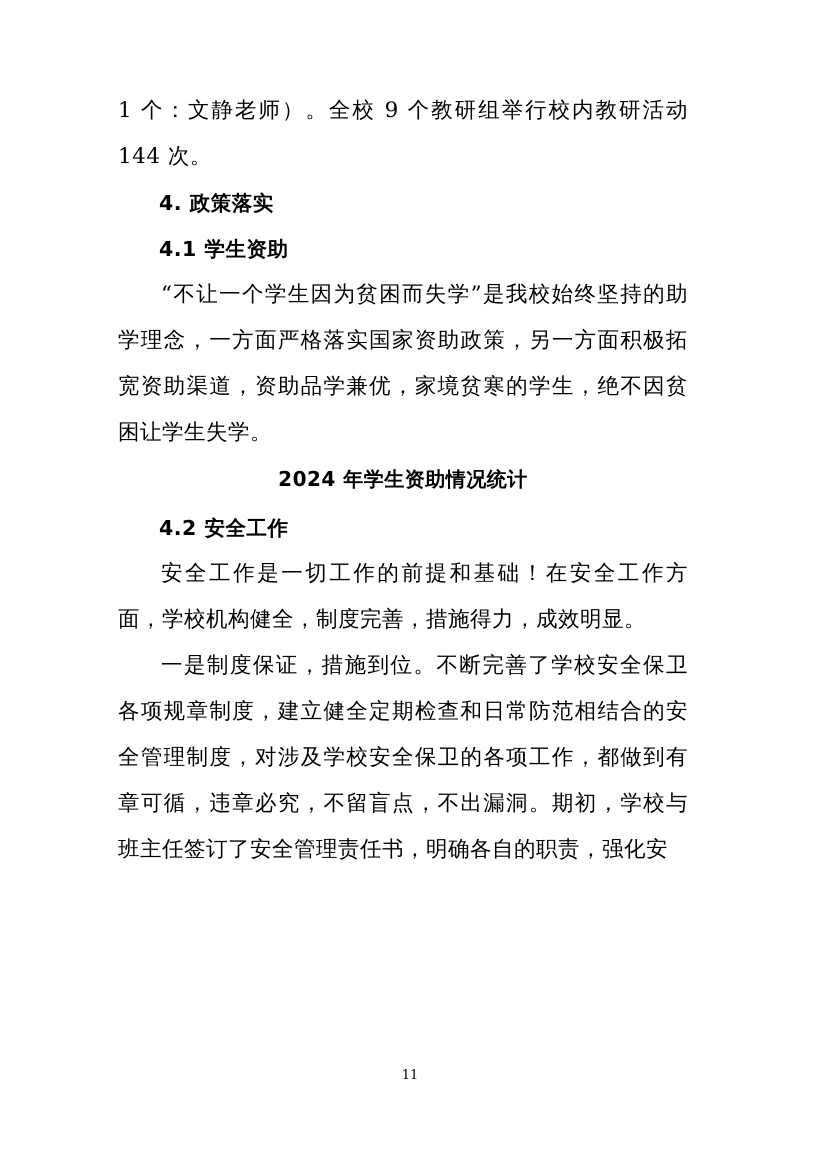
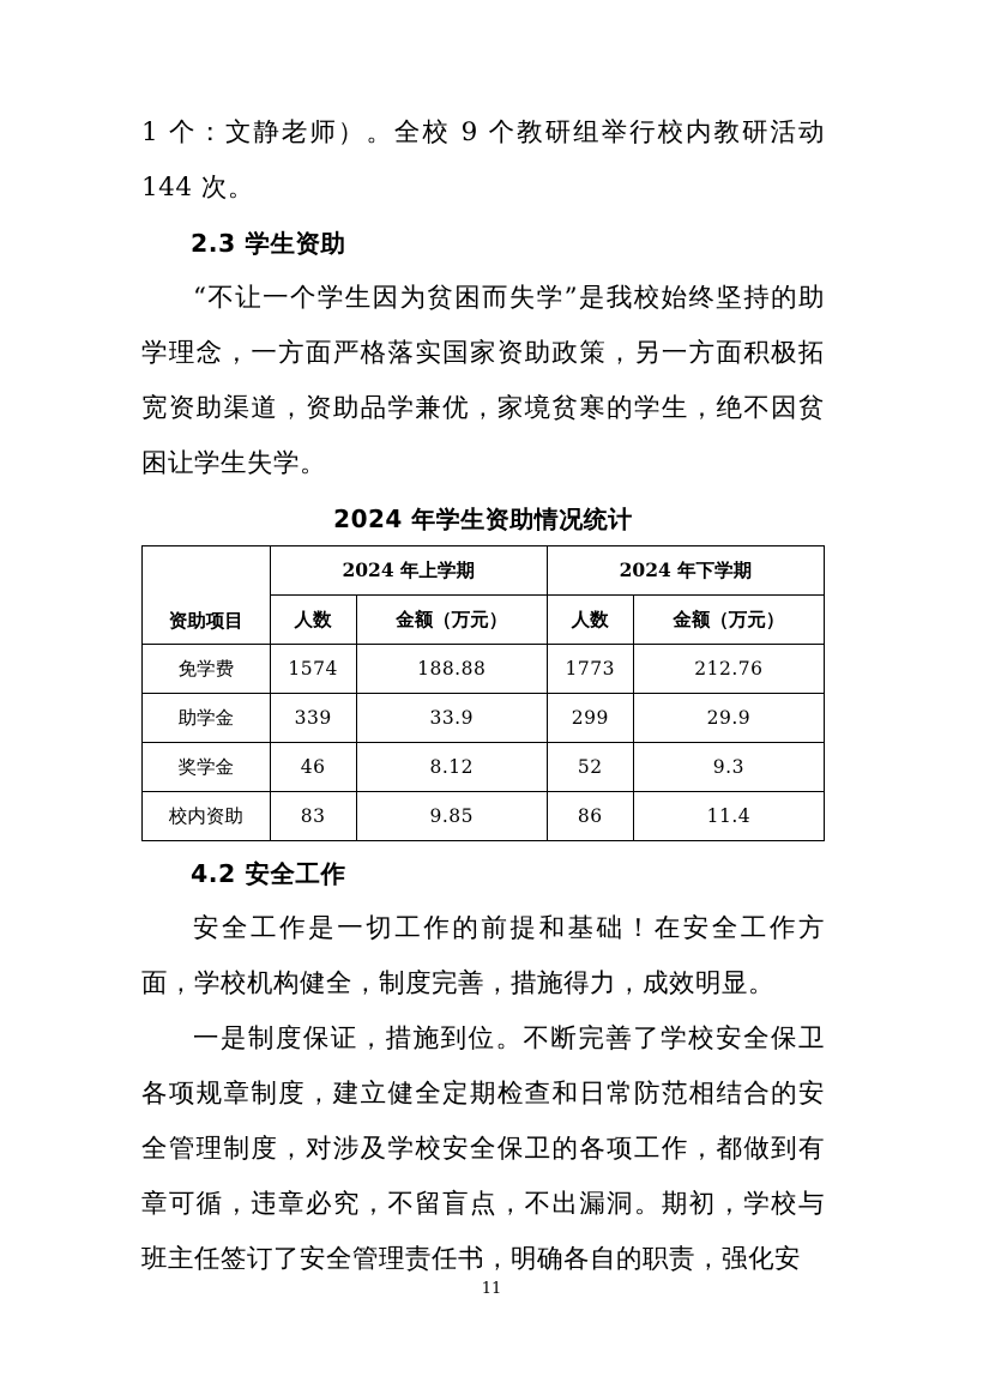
  1 个：文静老师）。全校 9 个教研组举行校内教研活动 144 次。
- 4. 政策落实
- 4.1 学生资助
+ 2.3 学生资助
  “不让一个学生因为贫困而失学”是我校始终坚持的助学理念，一方面严格落实国家资助政策，另一方面积极拓宽资助渠道，资助品学兼优，家境贫寒的学生，绝不因贫困让学生失学。
  2024 年学生资助情况统计
+ 资助项目	2024 年上学期	2024 年下学期
+ 人数	金额（万元）	人数	金额（万元）
+ 免学费	1574	188.88	1773	212.76
+ 助学金	339	33.9	299	29.9
+ 奖学金	46	8.12	52	9.3
+ 校内资助	83	9.85	86	11.4
  4.2 安全工作
  安全工作是一切工作的前提和基础！在安全工作方面，学校机构健全，制度完善，措施得力，成效明显。
  一是制度保证，措施到位。不断完善了学校安全保卫各项规章制度，建立健全定期检查和日常防范相结合的安全管理制度，对涉及学校安全保卫的各项工作，都做到有章可循，违章必究，不留盲点，不出漏洞。期初，学校与班主任签订了安全管理责任书，明确各自的职责，强化安
  11
